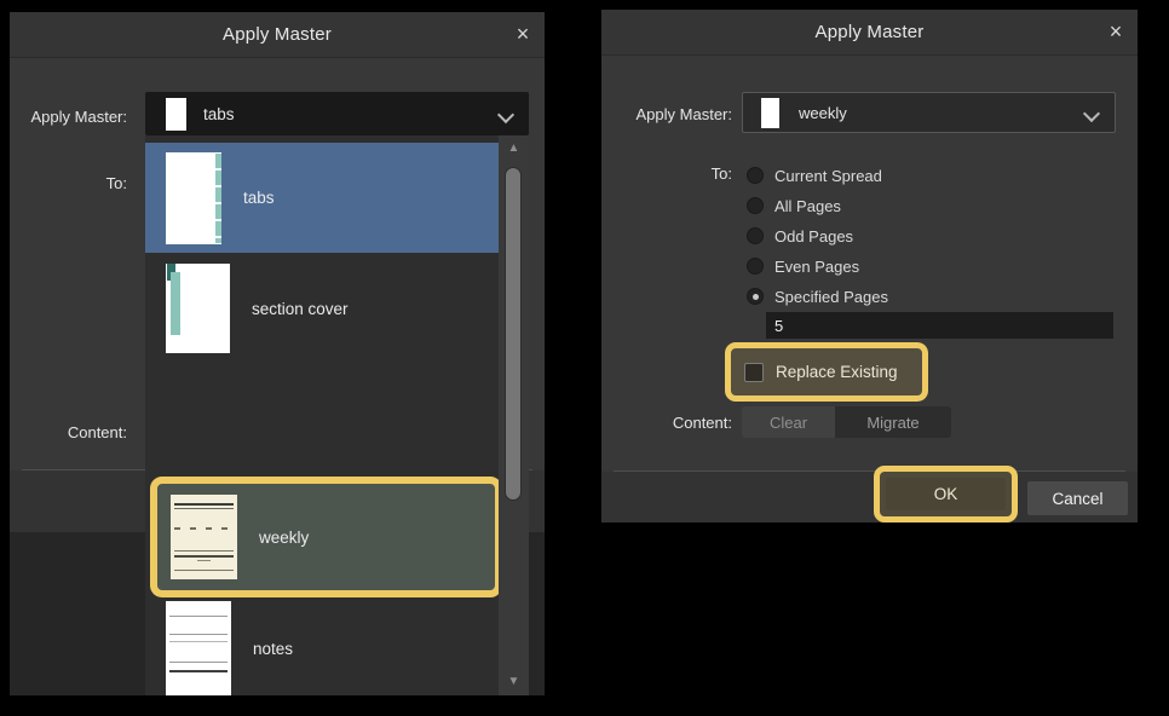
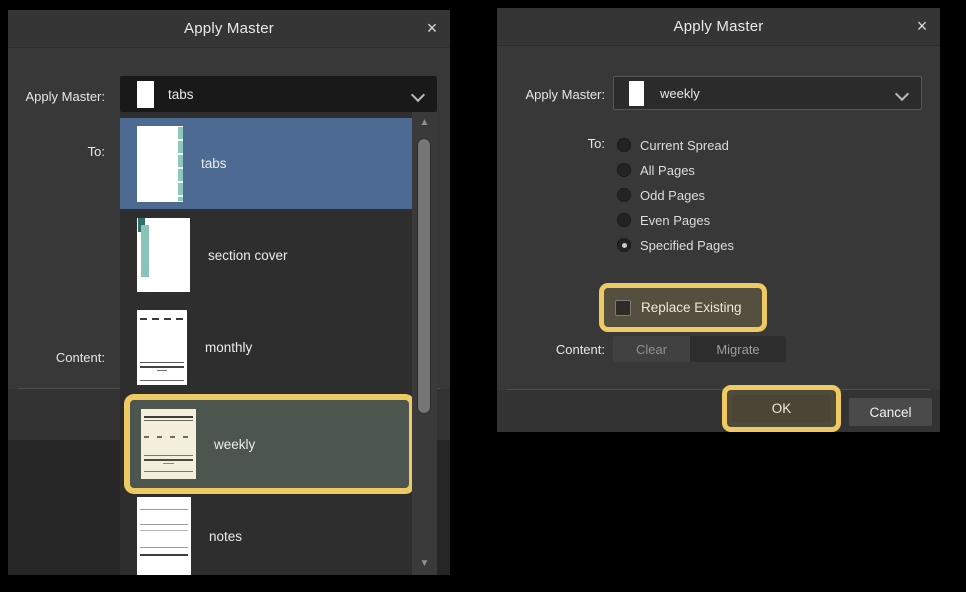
  Apply Master
  ×
  Apply Master:
  tabs
  To:
  Content:
  tabs
  section cover
+ monthly
  weekly
  notes
  ▲
  ▼
  Apply Master
  ×
  Apply Master:
  weekly
  To:
  Current Spread
  All Pages
  Odd Pages
  Even Pages
  Specified Pages
- 5
  Replace Existing
  Content:
  Clear
  Migrate
  OK
  Cancel
